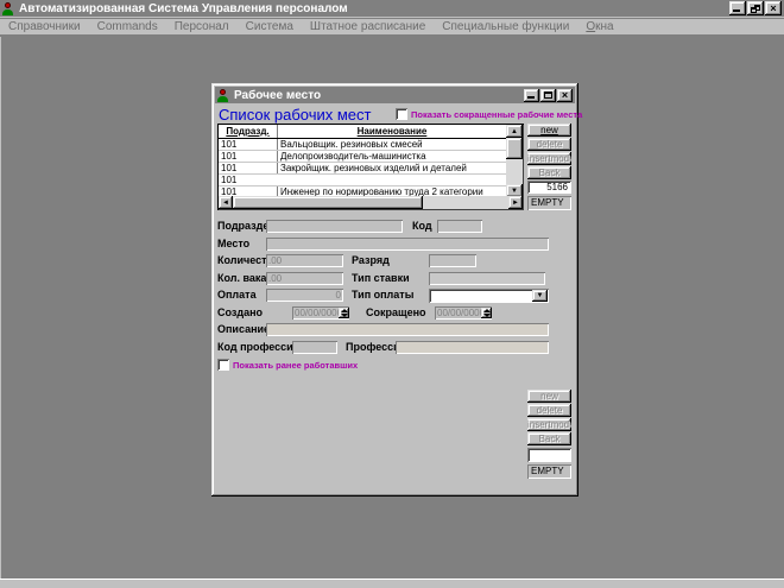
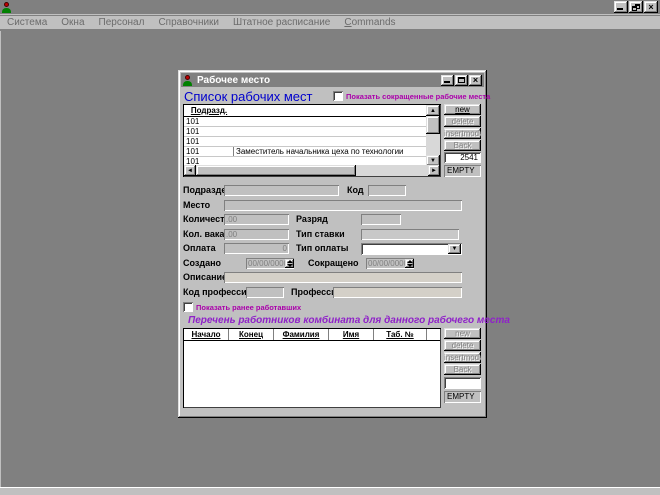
- Автоматизированная Система Управления персоналом
  ×
- Справочники
+ Система
- Commands
+ Окна
  Персонал
- Система
+ Справочники
  Штатное расписание
- Специальные функции
- Окна
+ Commands
  Рабочее место
  ×
  Список рабочих мест
  Показать сокращенные рабочие места
  Подразд.
- Наименование
  101
- Вальцовщик. резиновых смесей
  101
- Делопроизводитель-машинистка
  101
- Закройщик. резиновых изделий и деталей
  101
+ Заместитель начальника цеха по технологии
  101
- Инженер по нормированию труда 2 категории
  new
  delete
  insertmod
  Back
- 5166
+ 2541
  EMPTY
  Код
  Место
  Количест
  .00
  Разряд
  .00
  Тип ставки
  Оплата
  0
  Тип оплаты
  Создано
  00/00/000
  Сокращено
  00/00/000
  Описани
  Код професси
  Професс
  Показать ранее работавших
+ Перечень работников комбината для данного рабочего места
+ Начало
+ Конец
+ Фамилия
+ Имя
+ Таб. №
  new
  delete
  insertmod
  Back
  EMPTY
